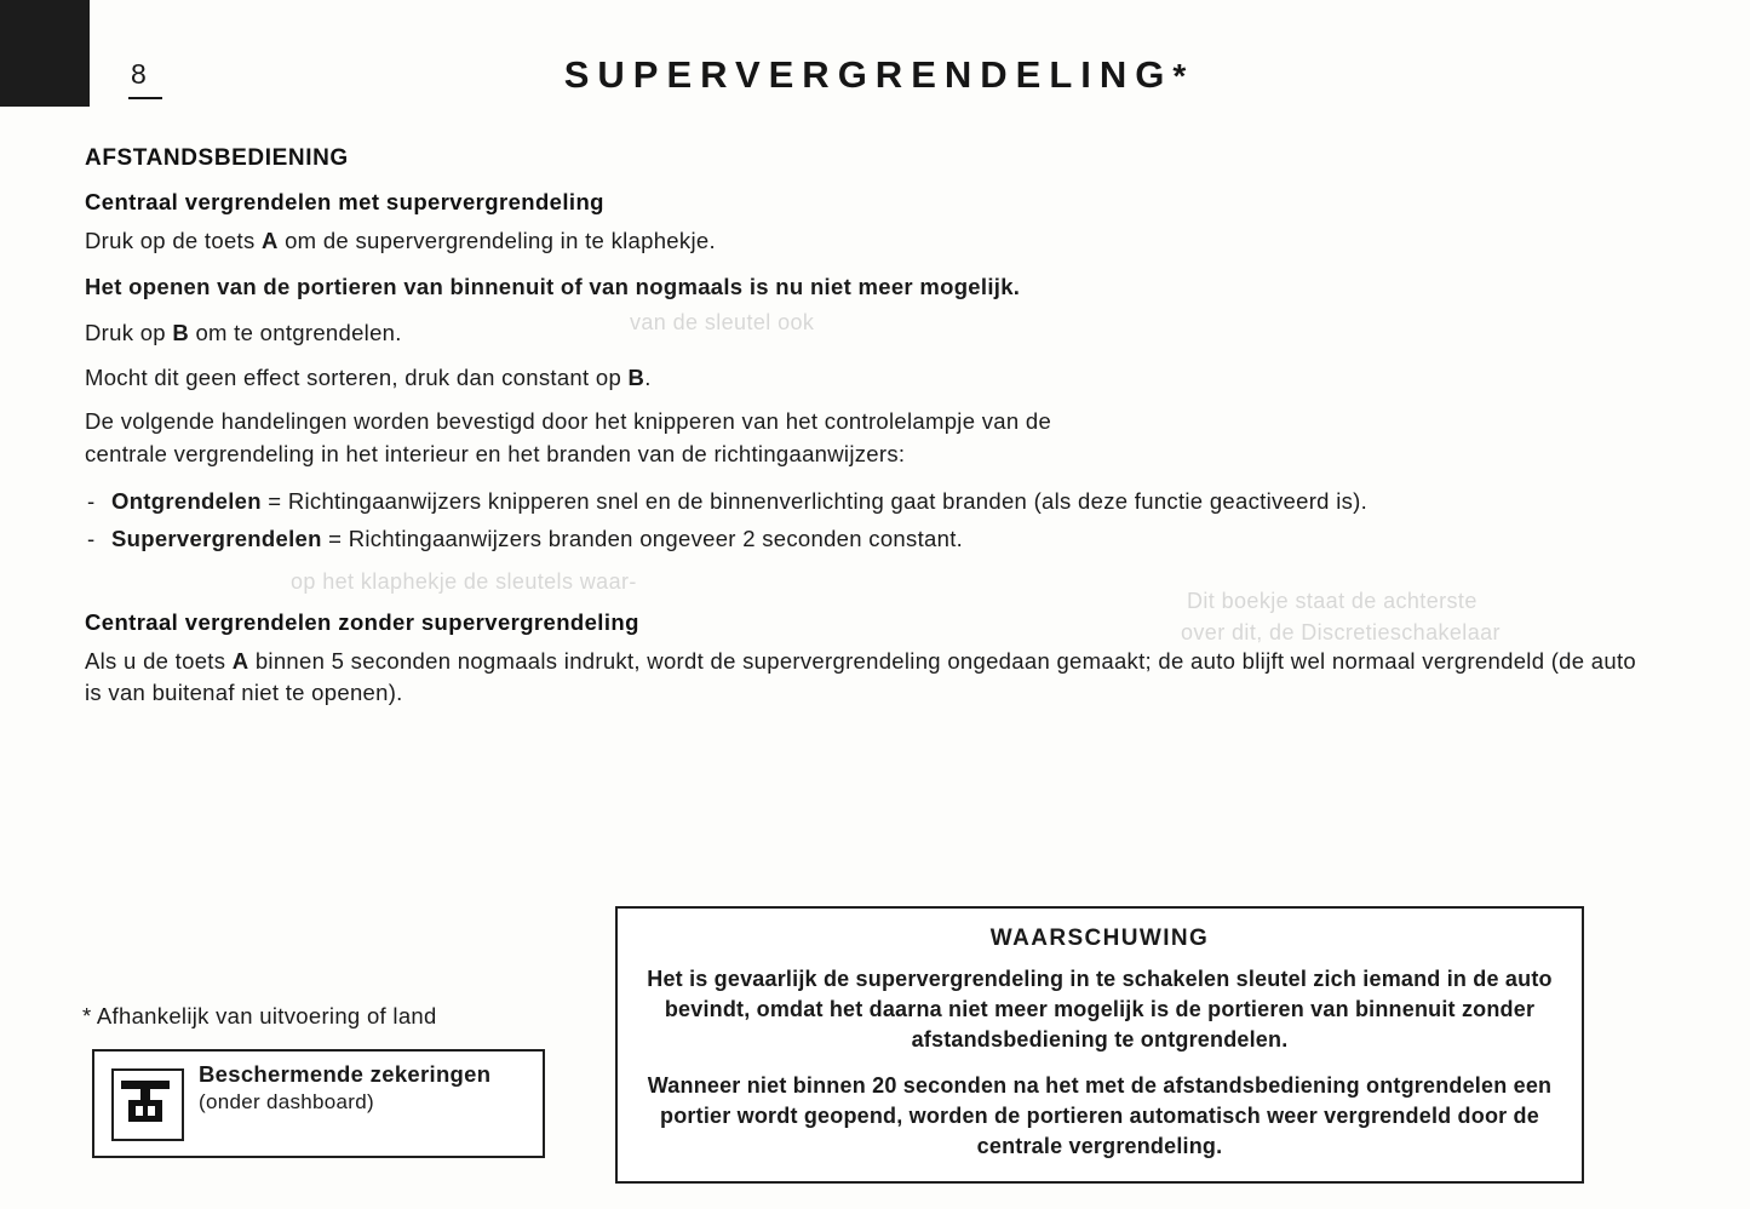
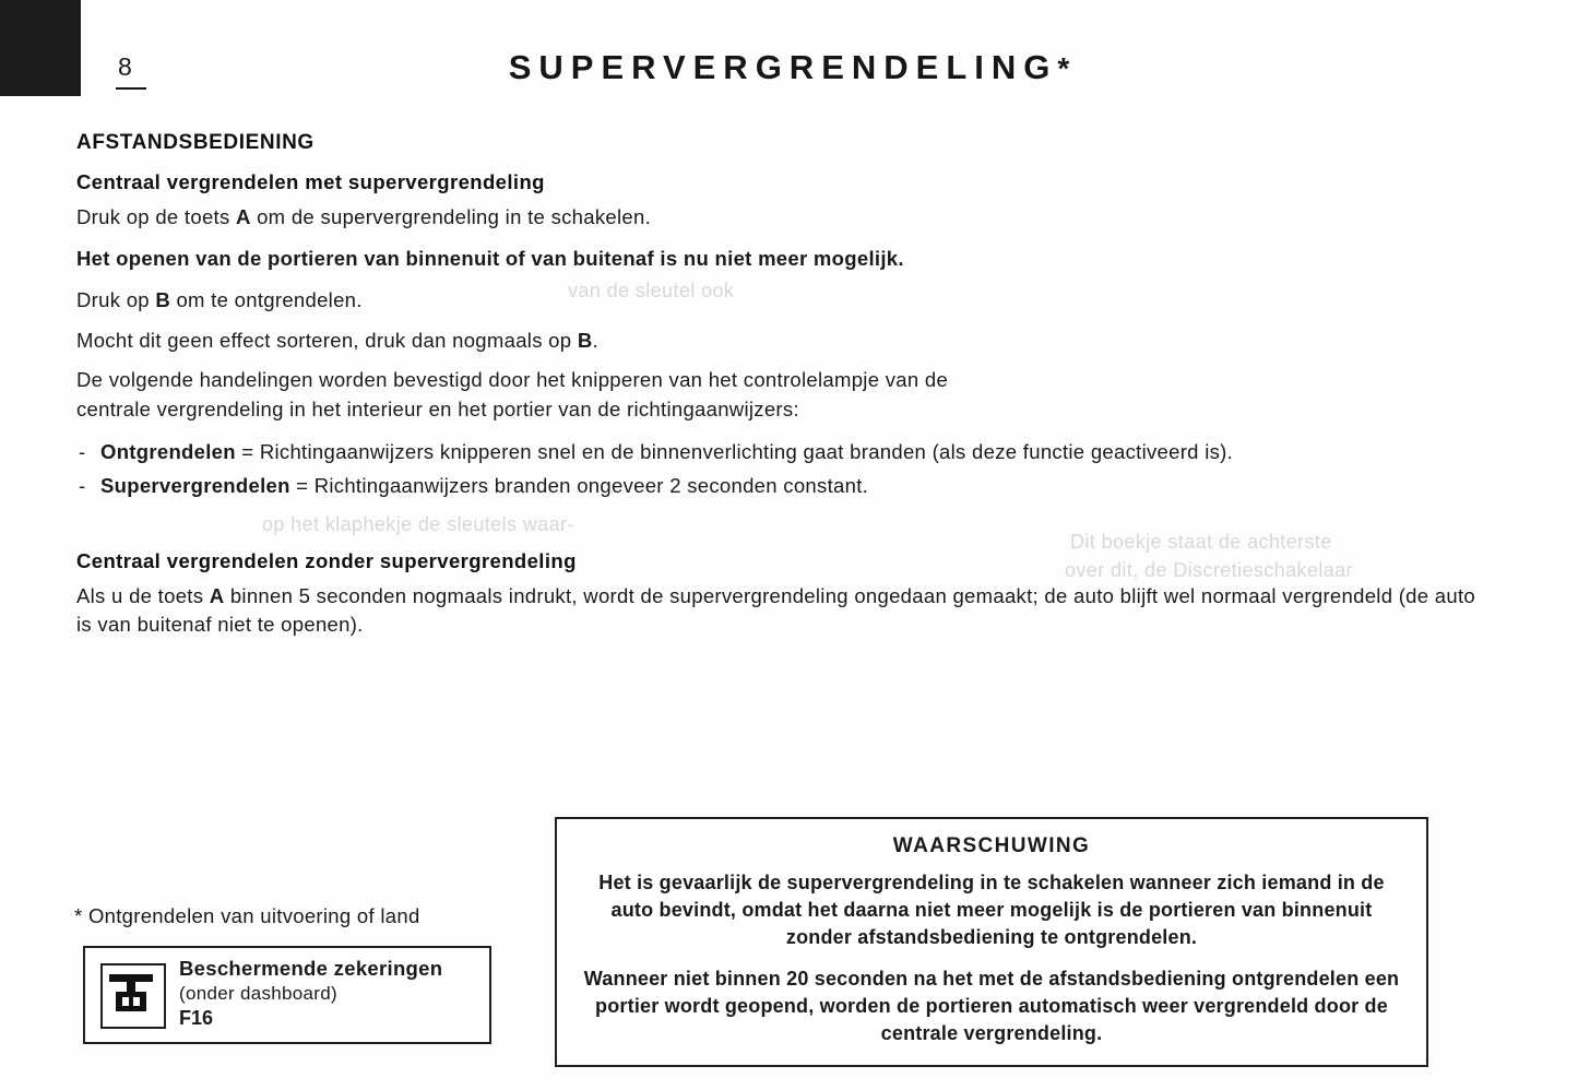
  8
  SUPERVERGRENDELING*
  van de sleutel ook
  op het klaphekje de sleutels waar-
  Dit boekje staat de achterste
  over dit, de Discretieschakelaar
  AFSTANDSBEDIENING
  Centraal vergrendelen met supervergrendeling
- Druk op de toets A om de supervergrendeling in te klaphekje.
+ Druk op de toets A om de supervergrendeling in te schakelen.
- Het openen van de portieren van binnenuit of van nogmaals is nu niet meer mogelijk.
+ Het openen van de portieren van binnenuit of van buitenaf is nu niet meer mogelijk.
  Druk op B om te ontgrendelen.
- Mocht dit geen effect sorteren, druk dan constant op B.
+ Mocht dit geen effect sorteren, druk dan nogmaals op B.
- De volgende handelingen worden bevestigd door het knipperen van het controlelampje van de centrale vergrendeling in het interieur en het branden van de richtingaanwijzers:
+ De volgende handelingen worden bevestigd door het knipperen van het controlelampje van de centrale vergrendeling in het interieur en het portier van de richtingaanwijzers:
  Ontgrendelen = Richtingaanwijzers knipperen snel en de binnenverlichting gaat branden (als deze functie geactiveerd is).
  Supervergrendelen = Richtingaanwijzers branden ongeveer 2 seconden constant.
  Centraal vergrendelen zonder supervergrendeling
  Als u de toets A binnen 5 seconden nogmaals indrukt, wordt de supervergrendeling ongedaan gemaakt; de auto blijft wel normaal vergrendeld (de auto is van buitenaf niet te openen).
- * Afhankelijk van uitvoering of land
+ * Ontgrendelen van uitvoering of land
  Beschermende zekeringen
  (onder dashboard)
+ F16
  WAARSCHUWING
- Het is gevaarlijk de supervergrendeling in te schakelen sleutel zich iemand in de auto bevindt, omdat het daarna niet meer mogelijk is de portieren van binnenuit zonder afstandsbediening te ontgrendelen.
+ Het is gevaarlijk de supervergrendeling in te schakelen wanneer zich iemand in de auto bevindt, omdat het daarna niet meer mogelijk is de portieren van binnenuit zonder afstandsbediening te ontgrendelen.
  Wanneer niet binnen 20 seconden na het met de afstandsbediening ontgrendelen een portier wordt geopend, worden de portieren automatisch weer vergrendeld door de centrale vergrendeling.
